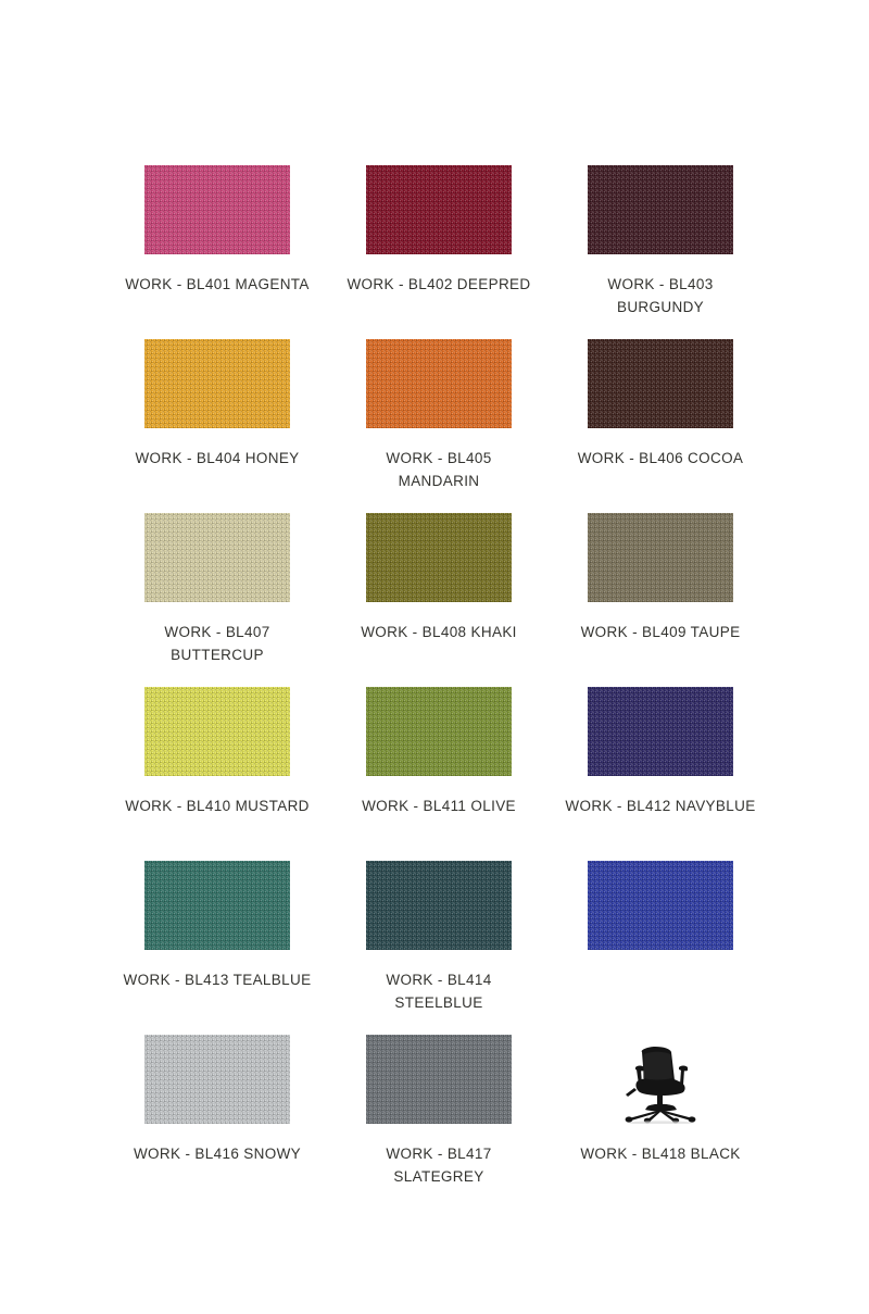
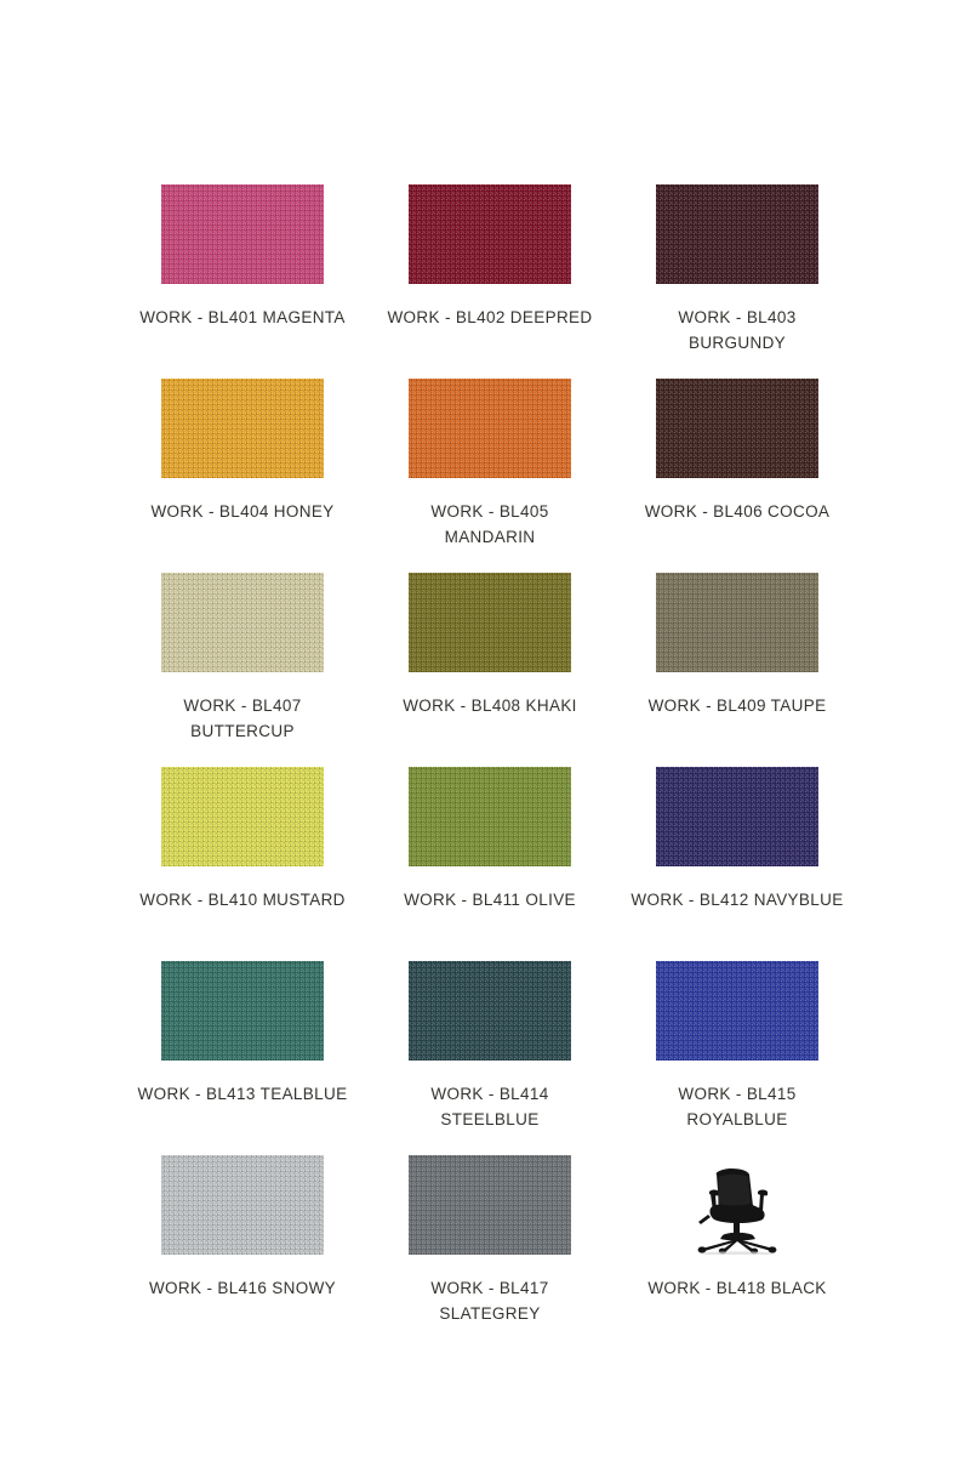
  WORK - BL401 MAGENTA
  WORK - BL402 DEEPRED
  WORK - BL403
  BURGUNDY
  WORK - BL404 HONEY
  WORK - BL405
  MANDARIN
  WORK - BL406 COCOA
  WORK - BL407
  BUTTERCUP
  WORK - BL408 KHAKI
  WORK - BL409 TAUPE
  WORK - BL410 MUSTARD
  WORK - BL411 OLIVE
  WORK - BL412 NAVYBLUE
  WORK - BL413 TEALBLUE
  WORK - BL414 STEELBLUE
+ WORK - BL415
+ ROYALBLUE
  WORK - BL416 SNOWY
  WORK - BL417
  SLATEGREY
  WORK - BL418 BLACK
